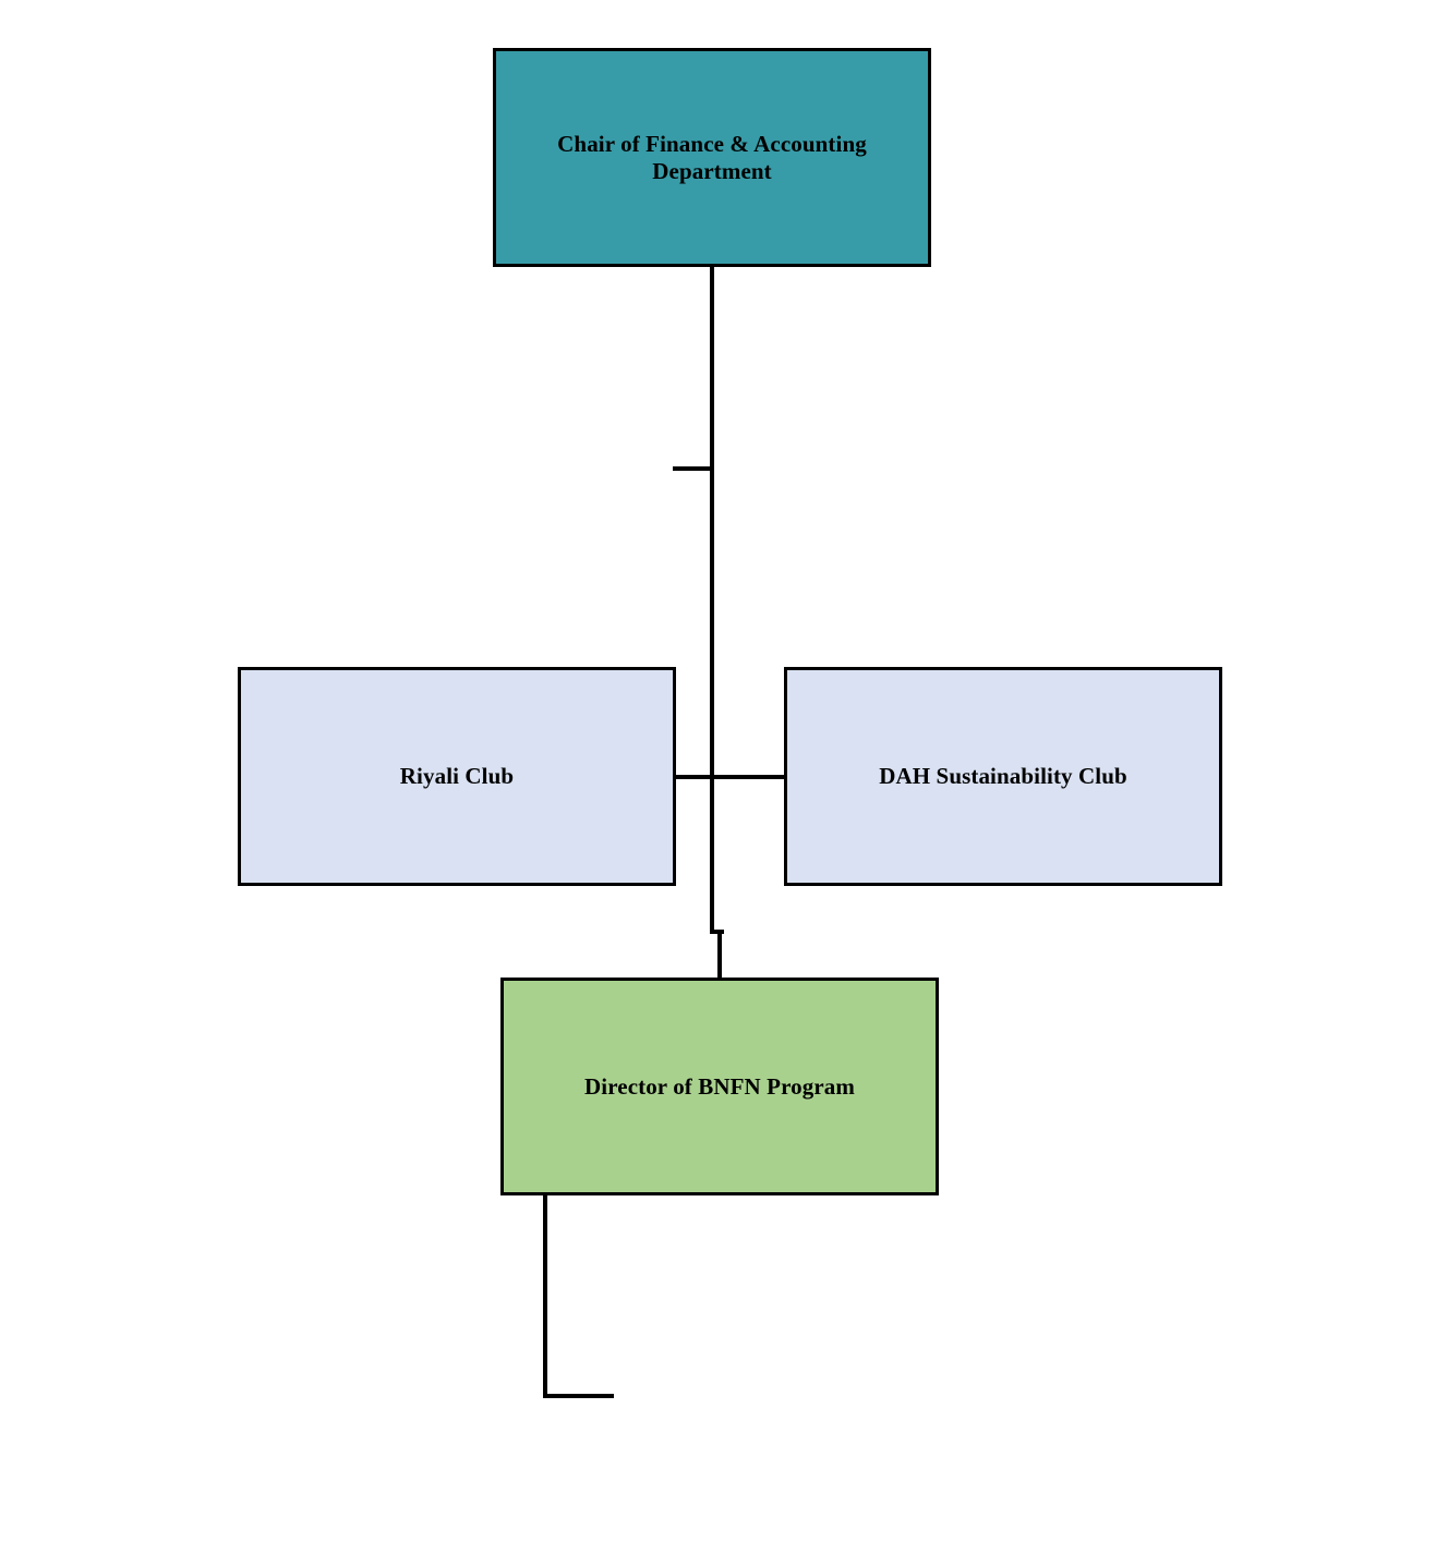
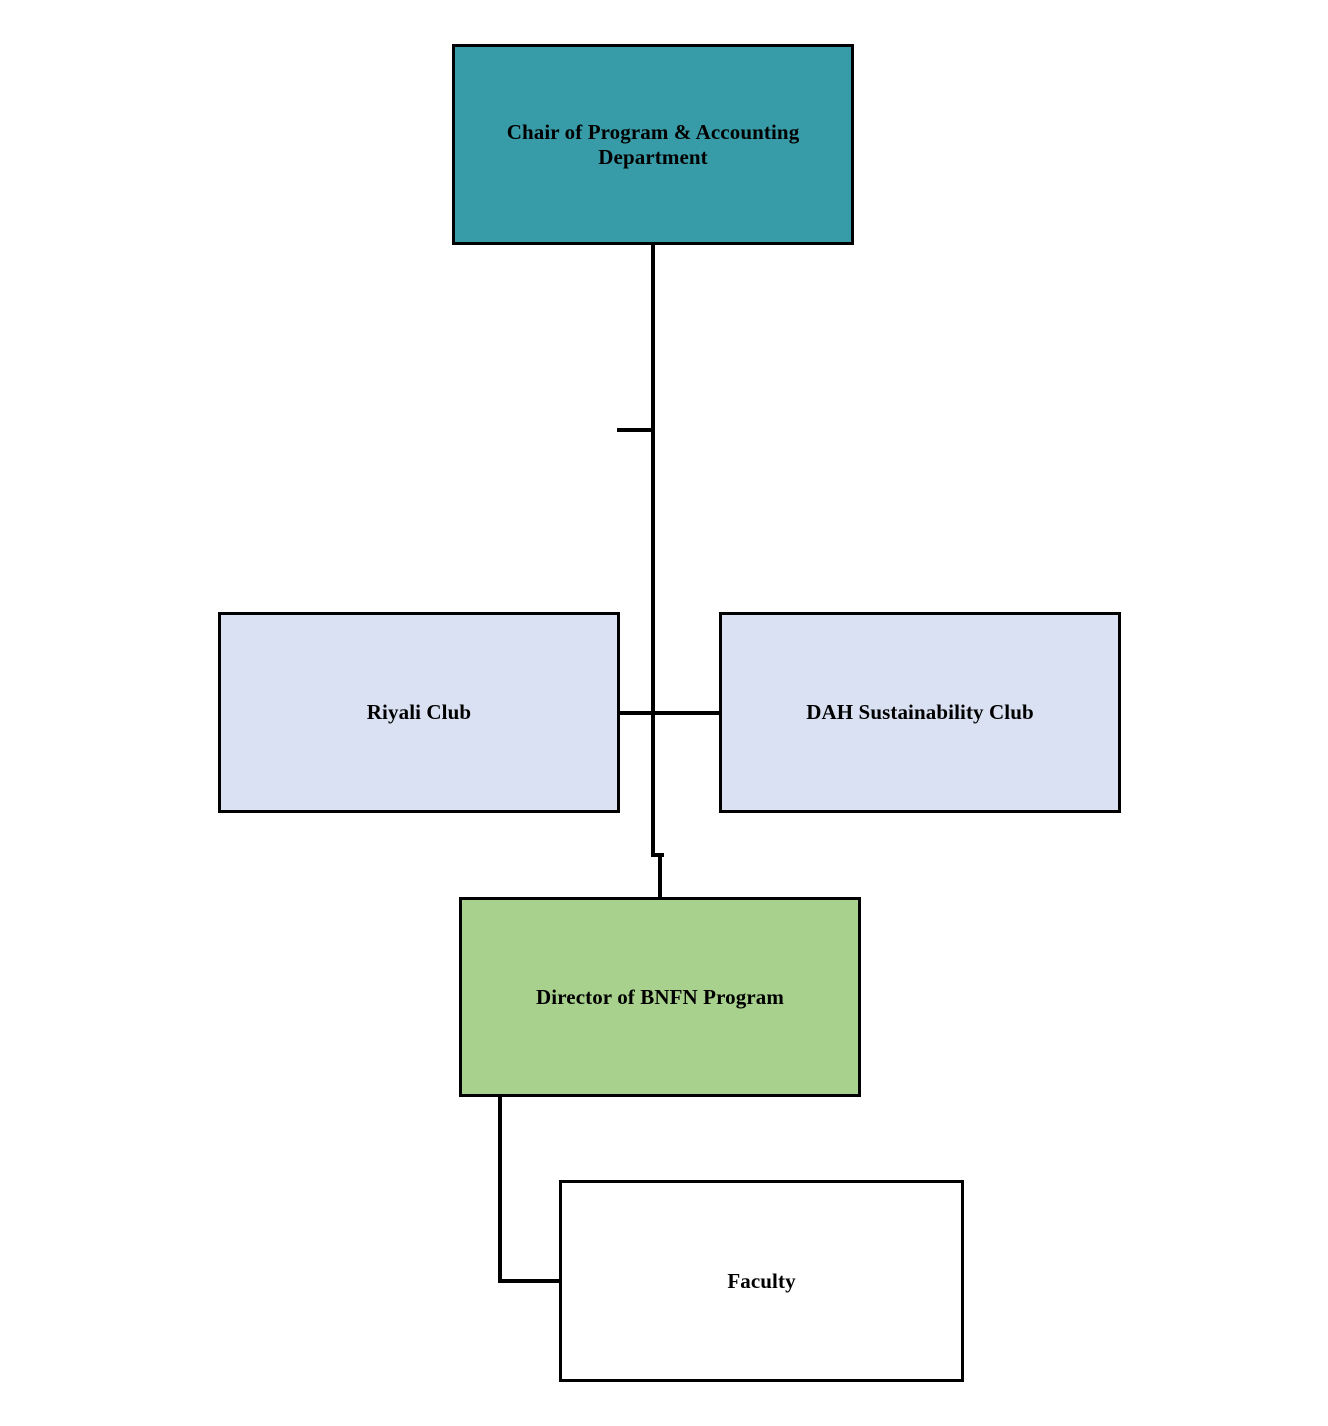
- Chair of Finance & Accounting Department
+ Chair of Program & Accounting Department
  Riyali Club
  DAH Sustainability Club
  Director of BNFN Program
+ Faculty
